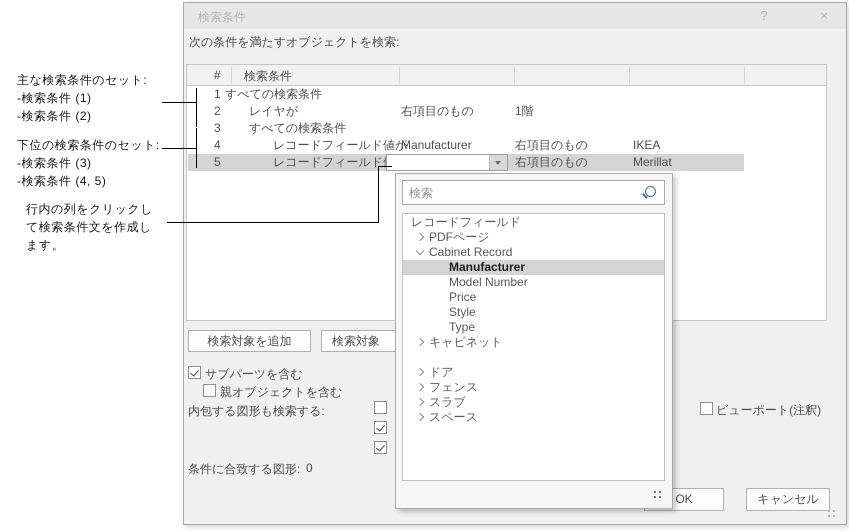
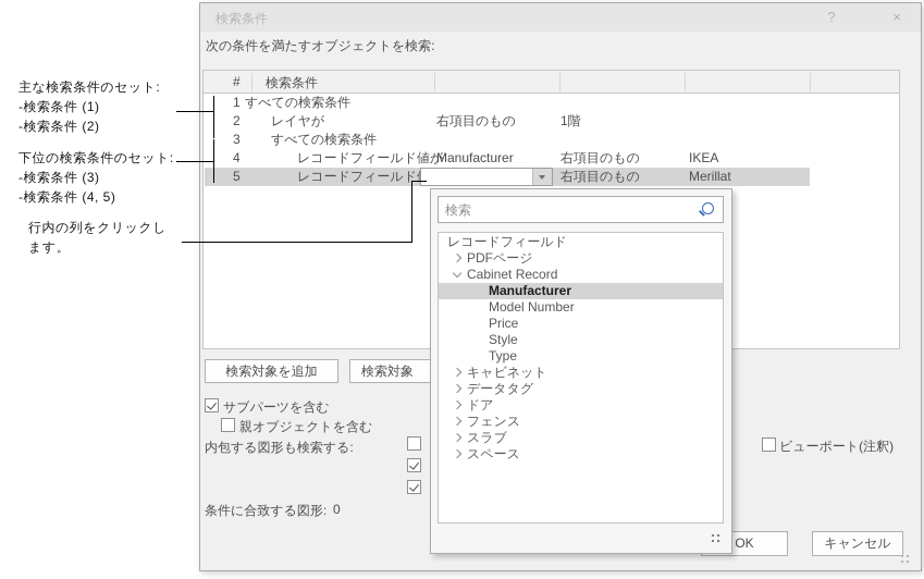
  主な検索条件のセット:
  -検索条件 (1)
  -検索条件 (2)
  下位の検索条件のセット:
  -検索条件 (3)
  -検索条件 (4, 5)
  行内の列をクリックし
- て検索条件文を作成し
  ます。
  検索条件
  ?
  ×
  次の条件を満たすオブジェクトを検索:
  #
  検索条件
  1
  すべての検索条件
  2
  レイヤが
  右項目のもの
  1階
  3
  すべての検索条件
  4
  レコードフィールド値が
  Manufacturer
  右項目のもの
  IKEA
  5
  レコードフィールド
  右項目のもの
  Merillat
  検索対象を追加
  検索対象
  サブパーツを含む
  親オブジェクトを含む
  内包する図形も検索する:
  ビューポート(注釈)
  条件に合致する図形:
  0
  OK
  キャンセル
  検索
  レコードフィールド
  PDFページ
  Cabinet Record
  Manufacturer
  Model Number
  Price
  Style
  Type
  キャビネット
+ データタグ
  ドア
  フェンス
  スラブ
  スペース
